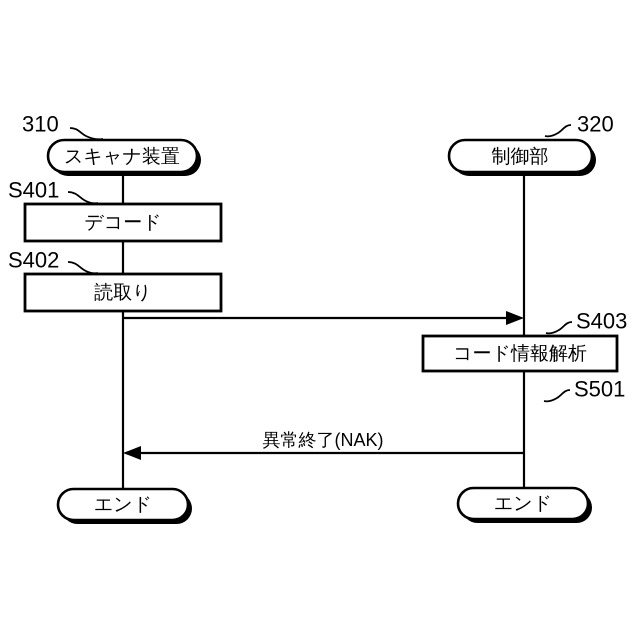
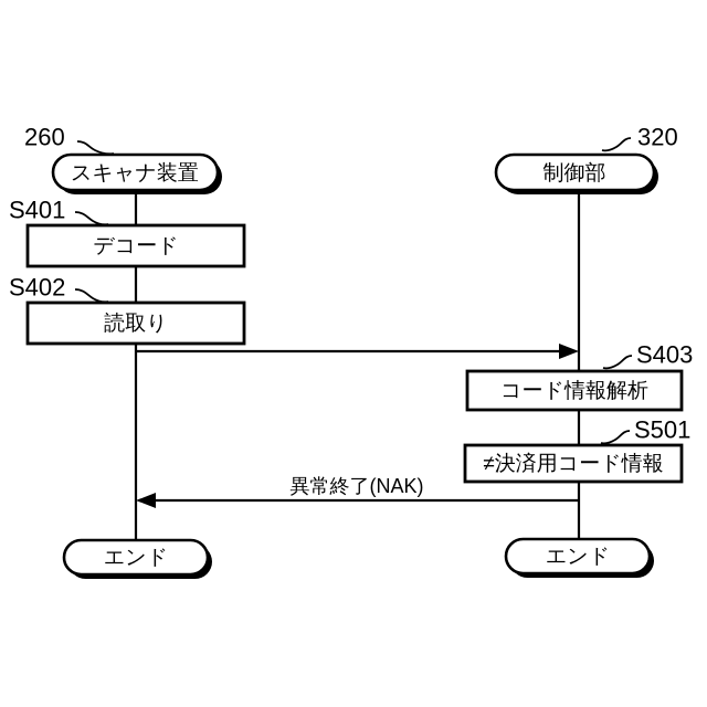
  スキャナ装置
- 310
+ 260
  制御部
  320
  デコード
  S401
  読取り
  S402
  コード情報解析
  S403
+ ≠決済用コード情報
  S501
  異常終了(NAK)
  エンド
  エンド
